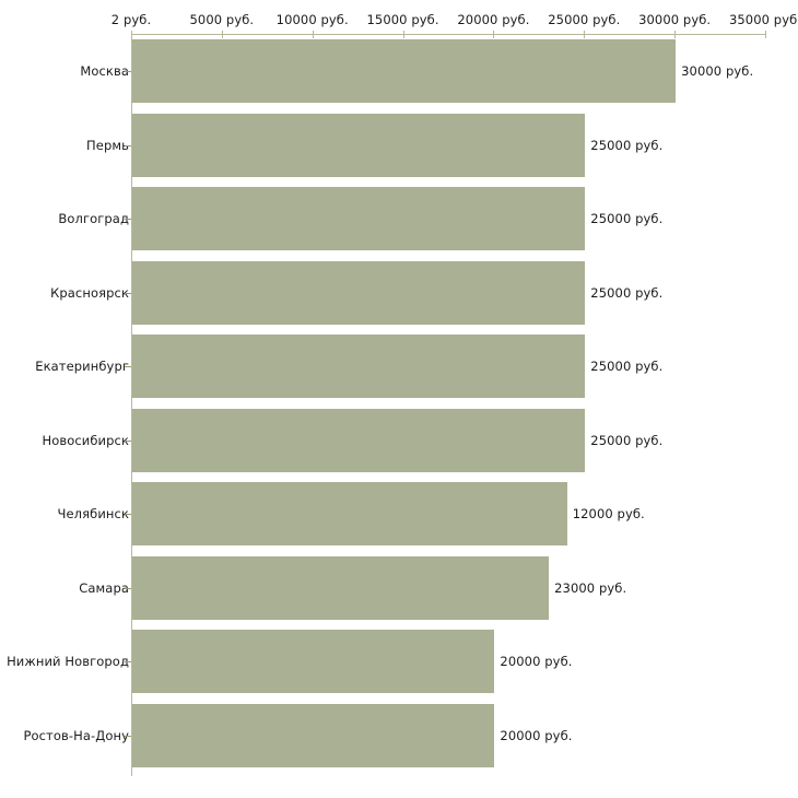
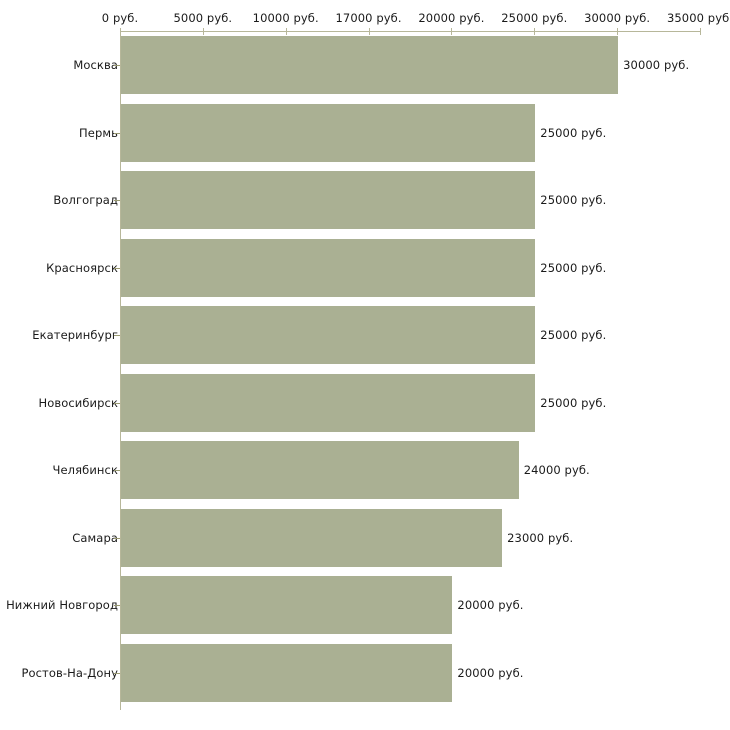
- 2 руб.
+ 0 руб.
  5000 руб.
  10000 руб.
- 15000 руб.
+ 17000 руб.
  20000 руб.
  25000 руб.
  30000 руб.
  35000 руб
  Москв
  Перм
  Волгогра
  Красноярс
  Екатеринбур
  Новосибирс
  Челябинс
  Самар
  Нижний Новгоро
  Ростов-На-Дон
  30000 руб.
  25000 руб.
  25000 руб.
  25000 руб.
  25000 руб.
  25000 руб.
- 12000 руб.
+ 24000 руб.
  23000 руб.
  20000 руб.
  20000 руб.
